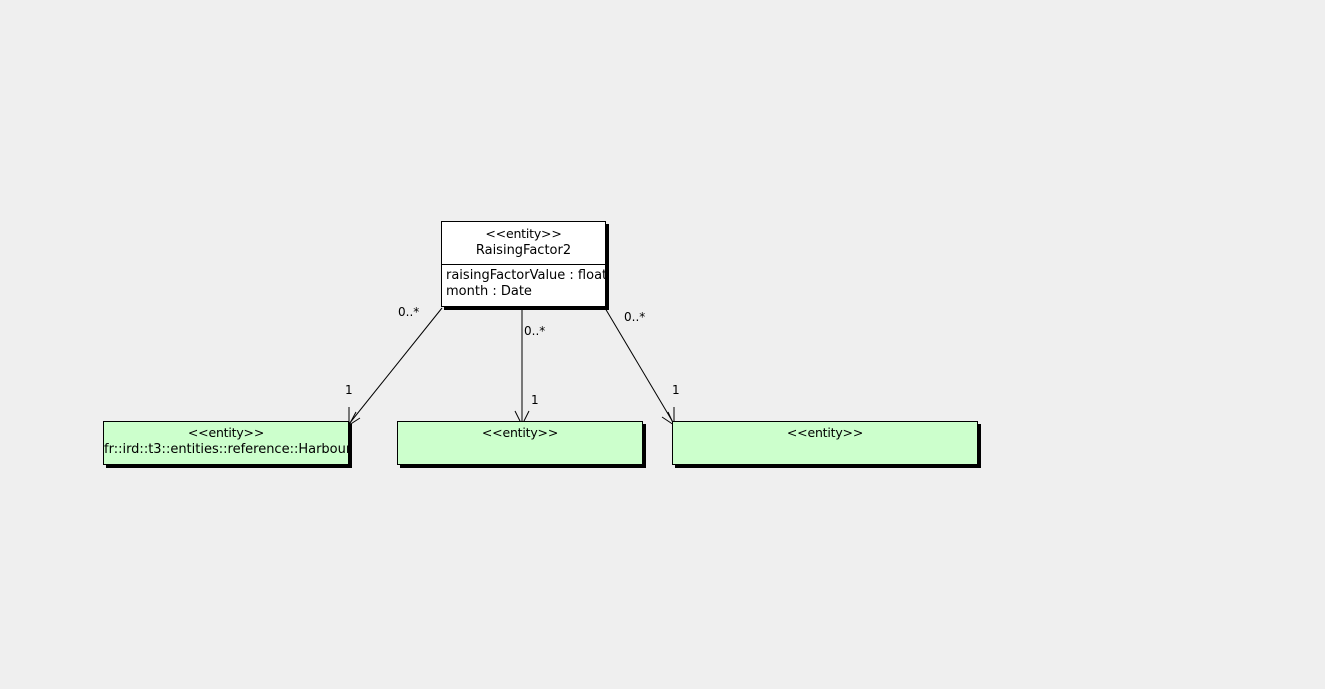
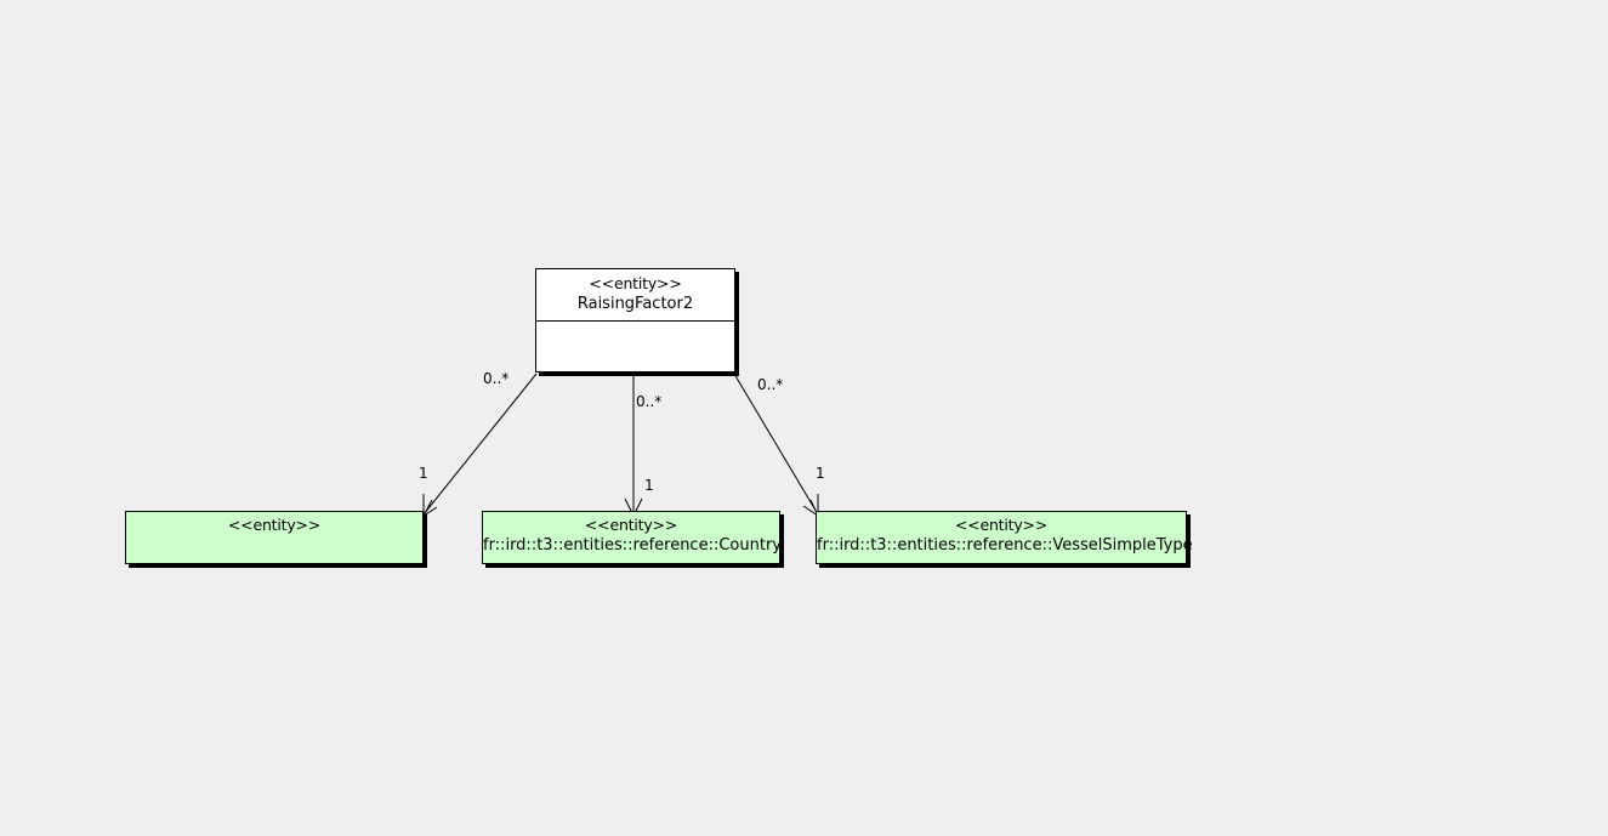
  <<entity>>
  RaisingFactor2
- raisingFactorValue : float
- month : Date
  <<entity>>
- fr::ird::t3::entities::reference::Harbour
  <<entity>>
+ fr::ird::t3::entities::reference::Country
  <<entity>>
+ fr::ird::t3::entities::reference::VesselSimpleType
  0..*
  1
  0..*
  1
  0..*
  1
